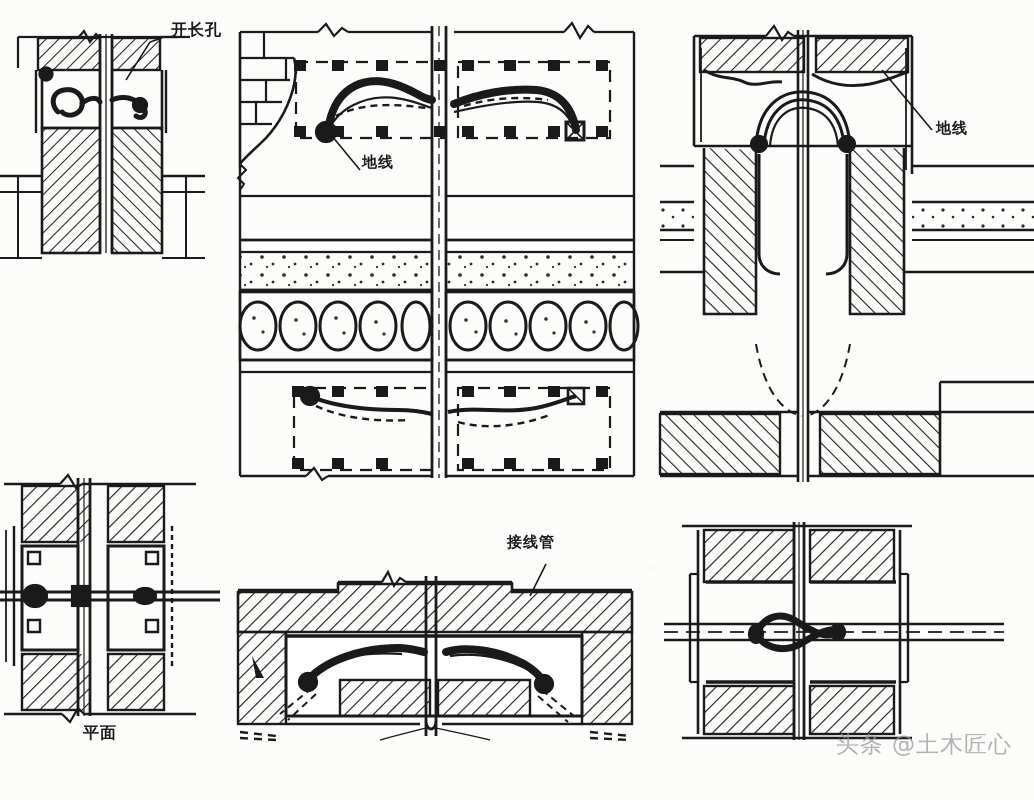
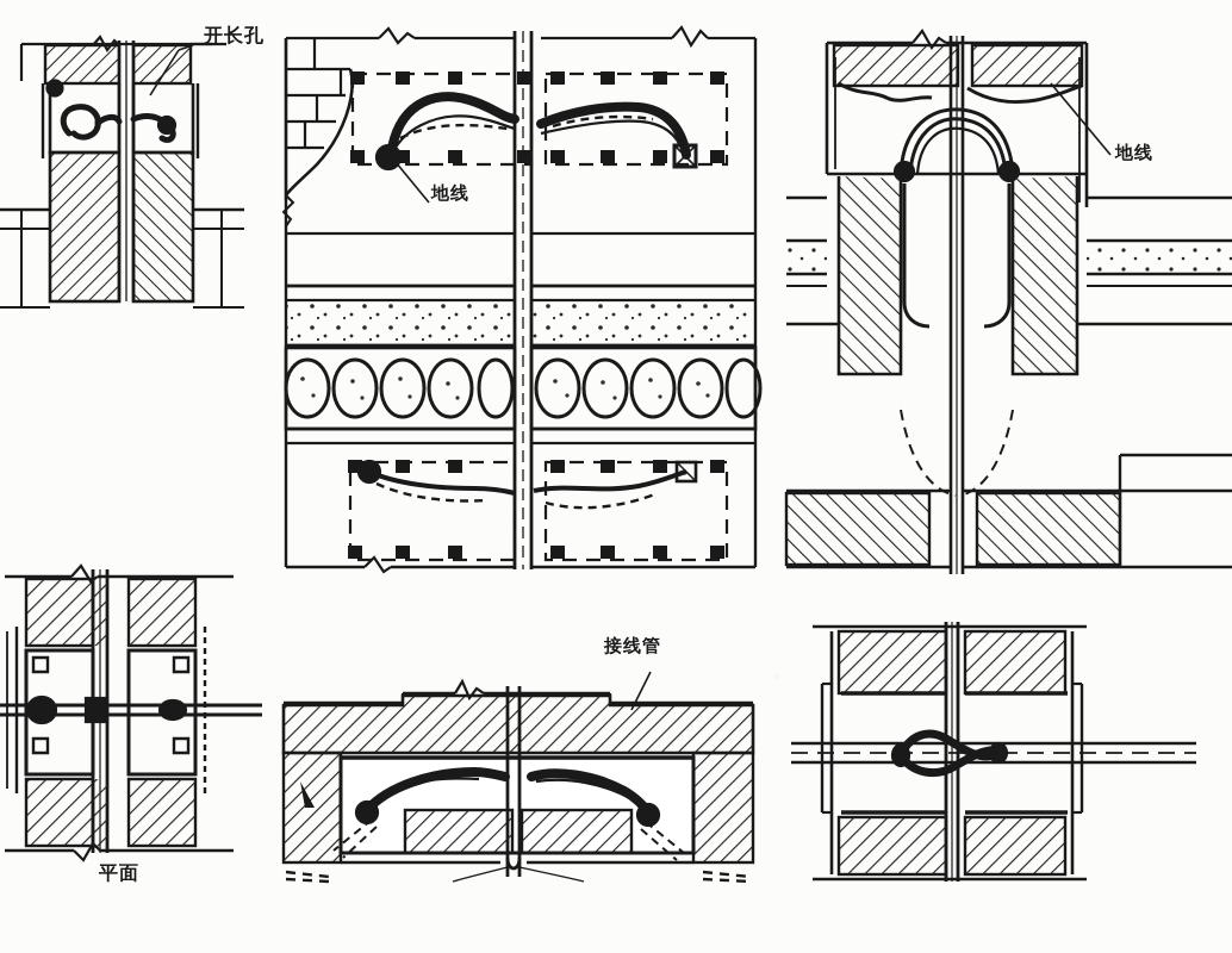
- 头条 @土木匠心
